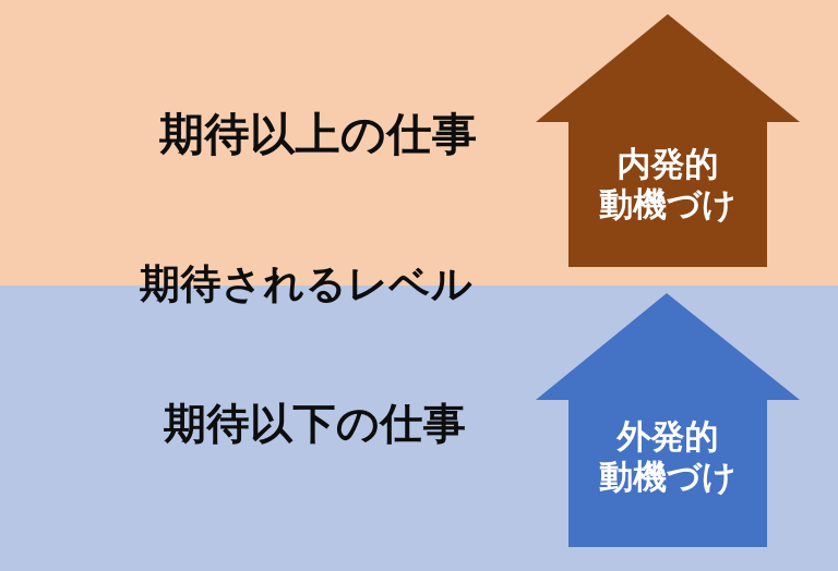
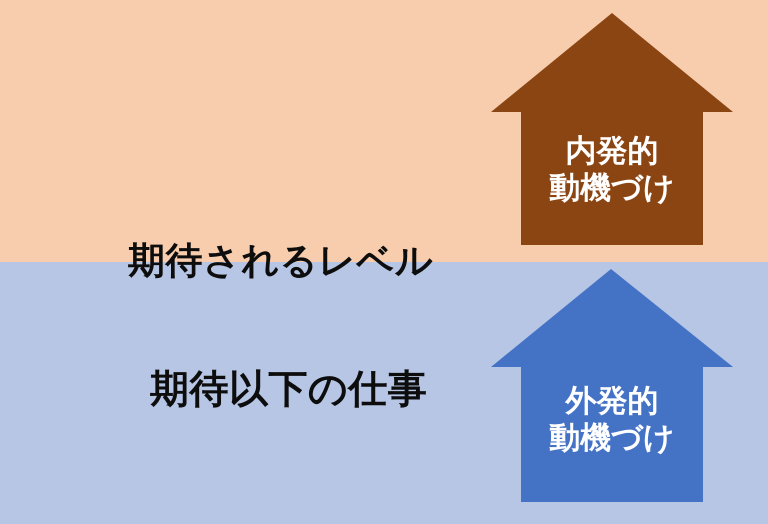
- 期待以上の仕事
  期待されるレベル
  期待以下の仕事
  内発的
  動機づけ
  外発的
  動機づけ
